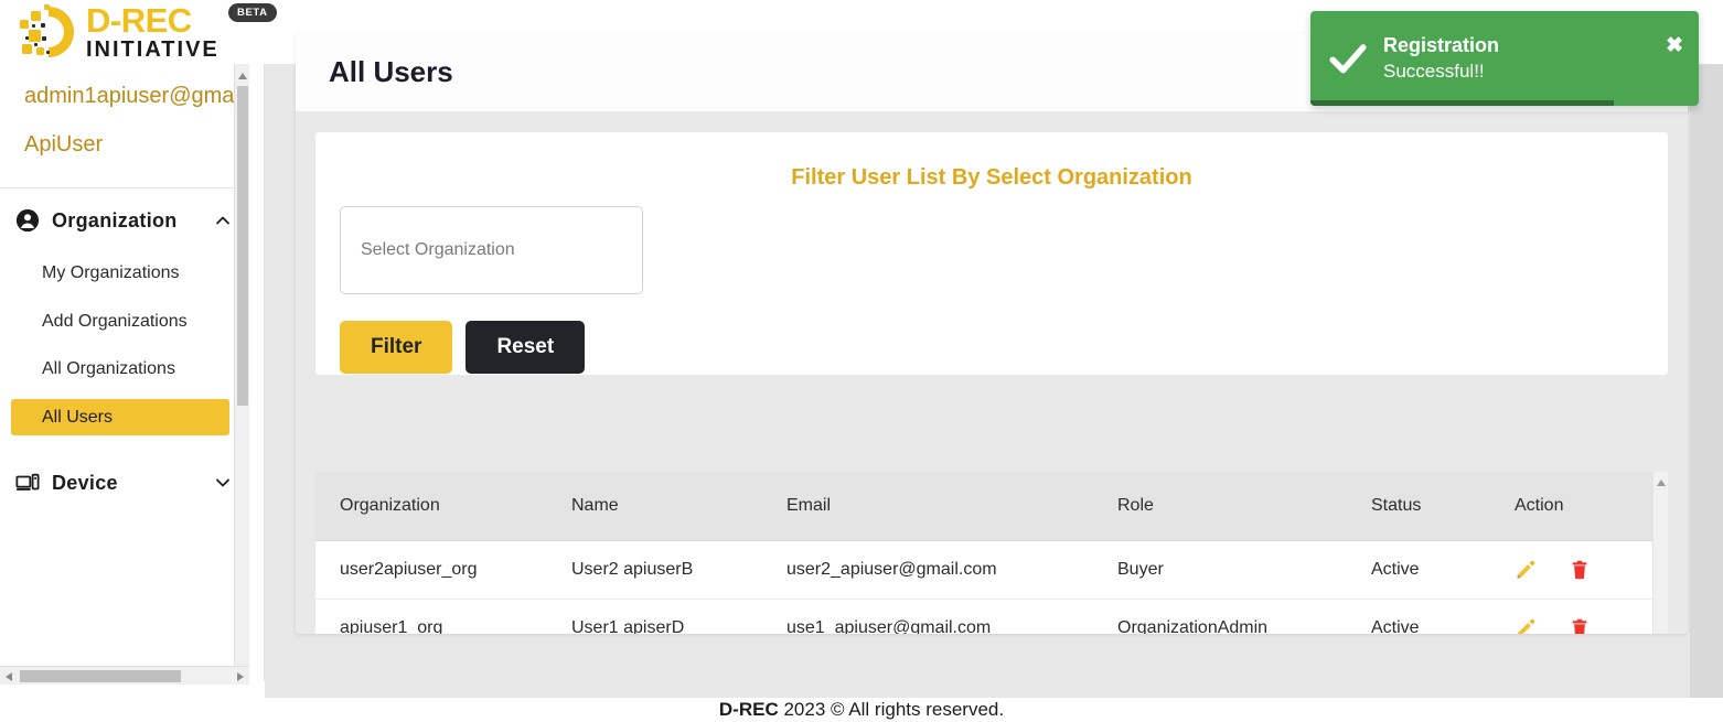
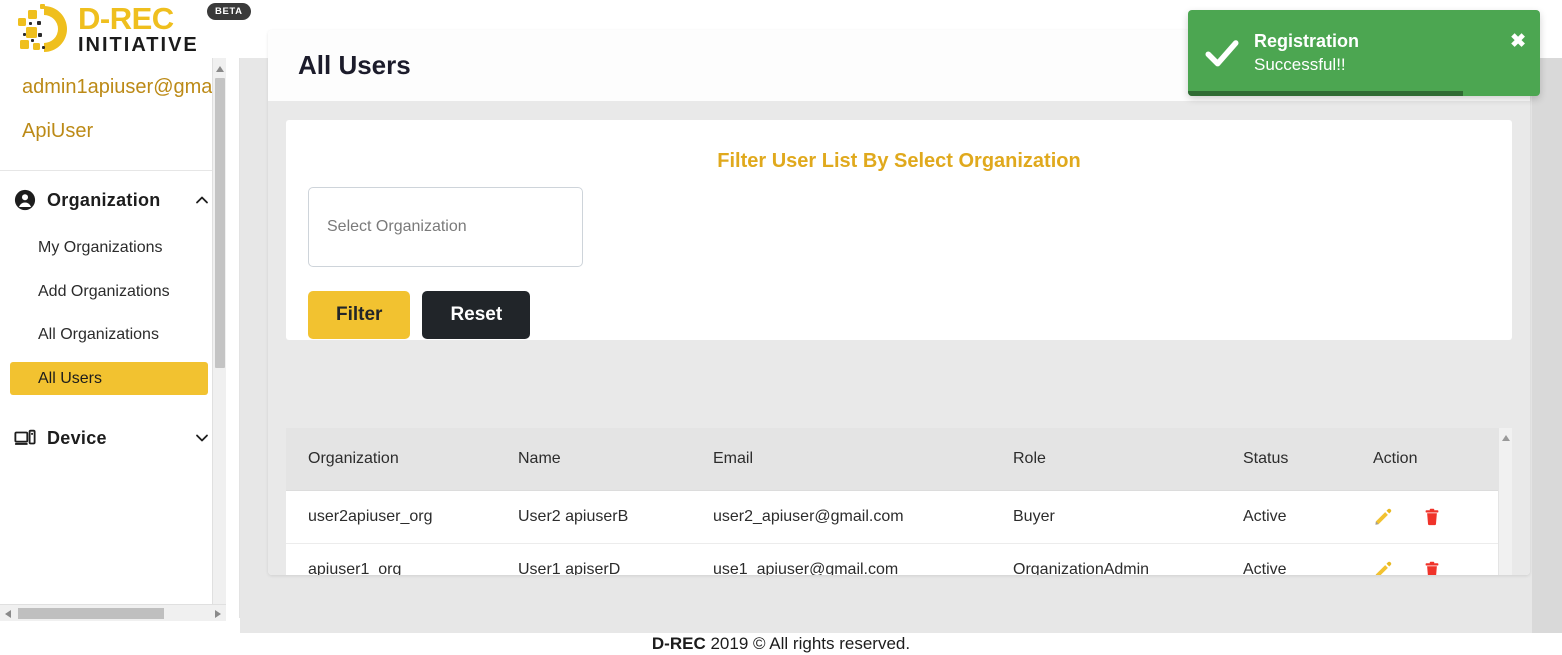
  D-REC
  INITIATIVE
  BETA
  admin1apiuser@gma
  ApiUser
  Organization
  My Organizations
  Add Organizations
  All Organizations
  All Users
  Device
  All Users
  Filter User List By Select Organization
  Select Organization
  Filter
  Reset
  Organization	Name	Email	Role	Status	Action
  user2apiuser_org	User2 apiuserB	user2_apiuser@gmail.com	Buyer	Active
  apiuser1_org	User1 apiserD	use1_apiuser@gmail.com	OrganizationAdmin	Active
- D-REC 2023 © All rights reserved.
+ D-REC 2019 © All rights reserved.
  Registration
  Successful!!
  ✖
